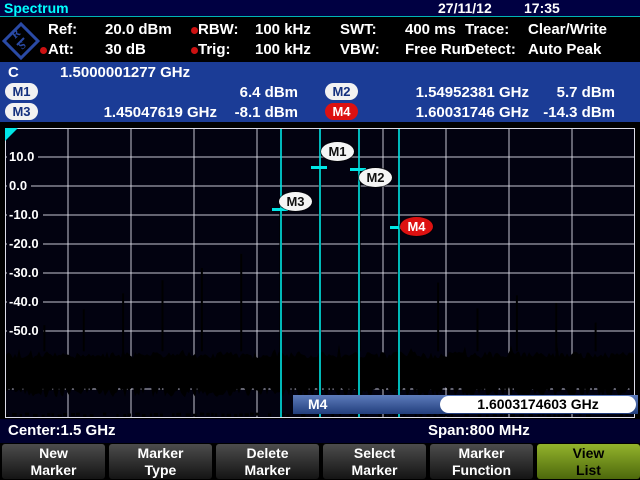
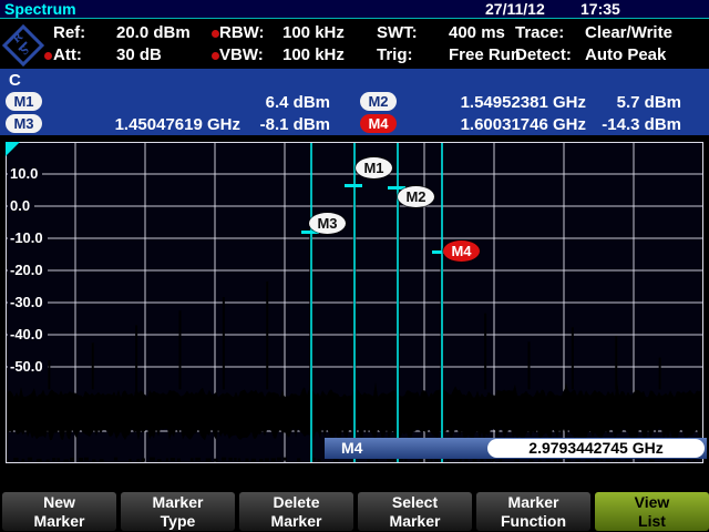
  Spectrum
  27/11/12
  17:35
  Ref:
  20.0 dBm
  Att:
  30 dB
  RBW:
  100 kHz
- Trig:
+ VBW:
  100 kHz
  SWT:
  400 ms
- VBW:
+ Trig:
  Free Run
  Trace:
  Clear/Write
  Detect:
  Auto Peak
  C
- 1.5000001277 GHz
  M1
  6.4 dBm
  M2
  1.54952381 GHz
  5.7 dBm
  M3
  1.45047619 GHz
  -8.1 dBm
  M4
  1.60031746 GHz
  -14.3 dBm
  10.0
  0.0
  -10.0
  -20.0
  -30.0
  -40.0
  -50.0
  M1
  M2
  M3
  M4
  M4
- 1.6003174603 GHz
+ 2.9793442745 GHz
- Center:1.5 GHz
- Span:800 MHz
  New
  Marker
  Marker
  Type
  Delete
  Marker
  Select
  Marker
  Marker
  Function
  View
  List
